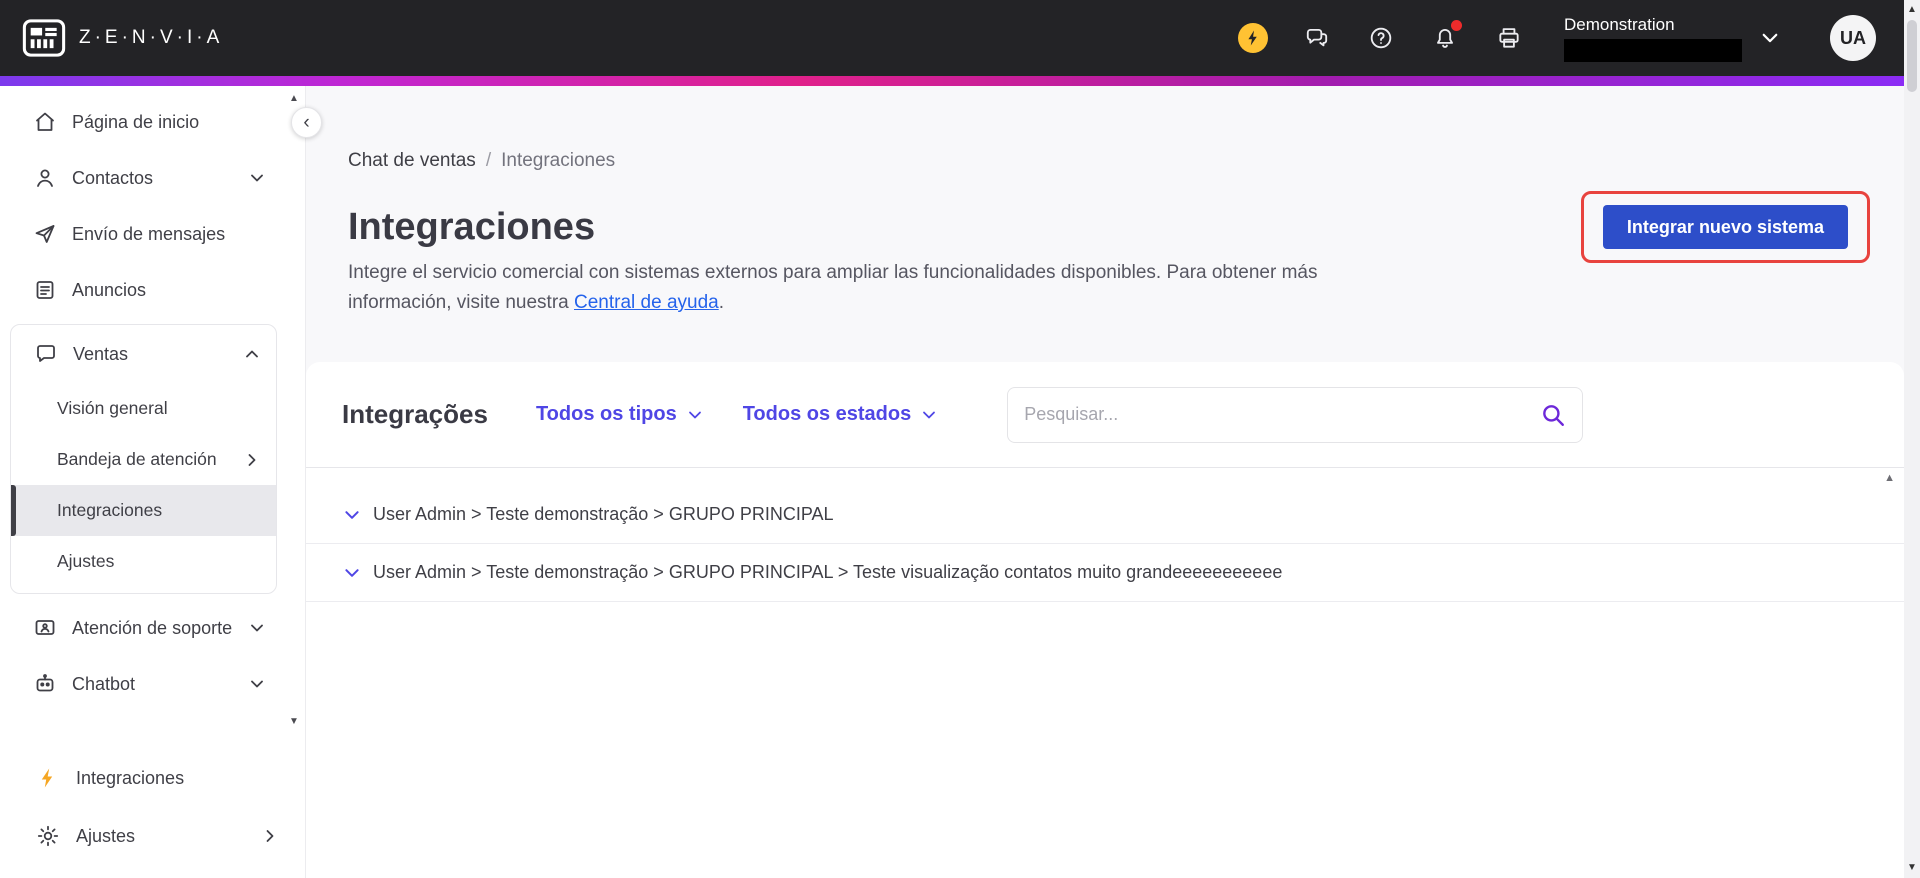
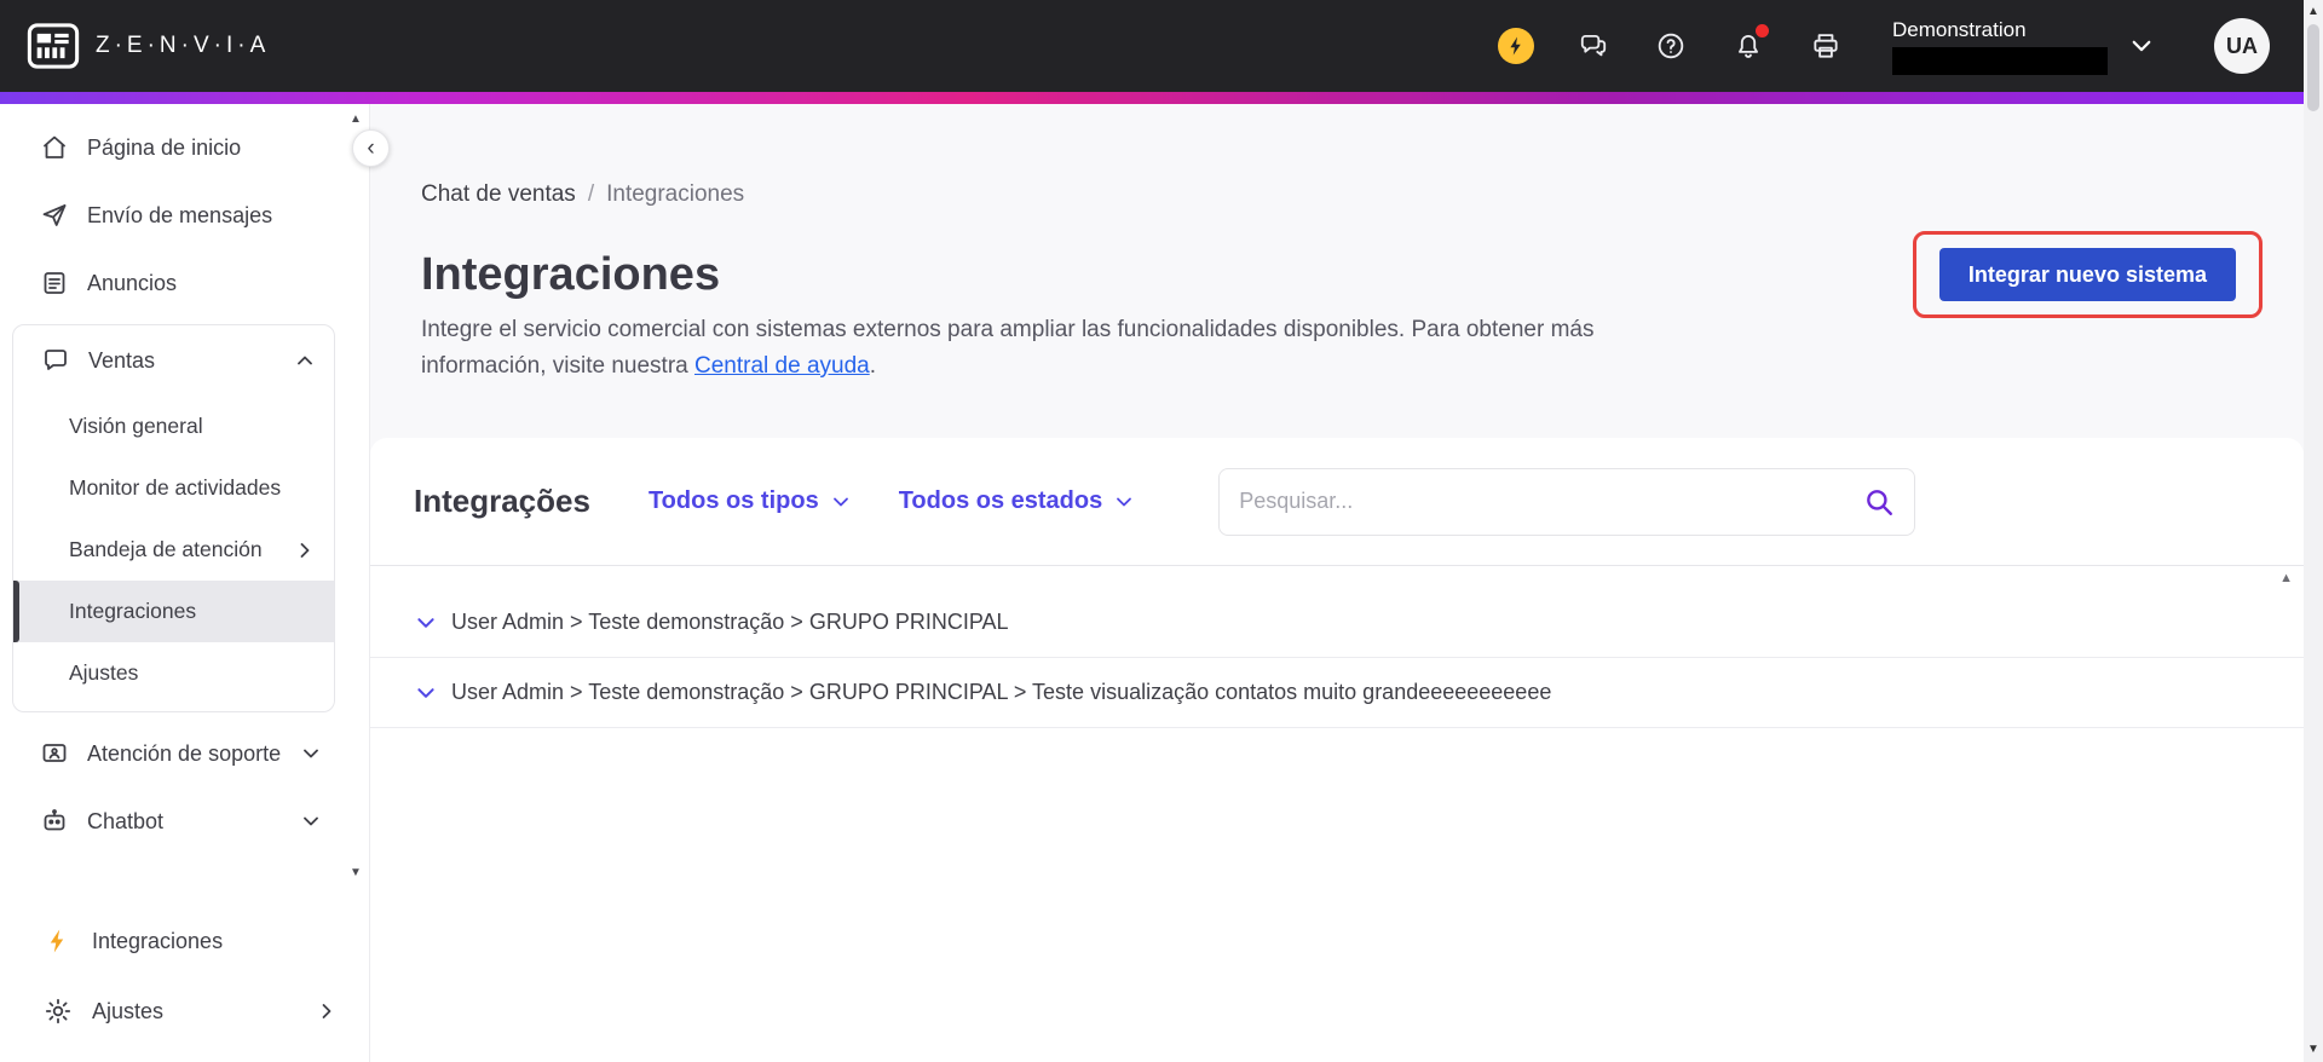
  Z·E·N·V·I·A
  Demonstration
  UA
  Página de inicio
- Contactos
  Envío de mensajes
  Anuncios
  Ventas
  Visión general
+ Monitor de actividades
  Bandeja de atención
  Integraciones
  Ajustes
  Atención de soporte
  Chatbot
  ▲
  ▼
  Integraciones
  Ajustes
  ‹
  Chat de ventas
  /
  Integraciones
  Integraciones
  Integre el servicio comercial con sistemas externos para ampliar las funcionalidades disponibles. Para obtener más
  información, visite nuestra Central de ayuda.
  Integrar nuevo sistema
  Integrações
  Todos os tipos
  Todos os estados
  Pesquisar...
  User Admin > Teste demonstração > GRUPO PRINCIPAL
  User Admin > Teste demonstração > GRUPO PRINCIPAL > Teste visualização contatos muito grandeeeeeeeeeee
  ▲
  ▲
  ▼
